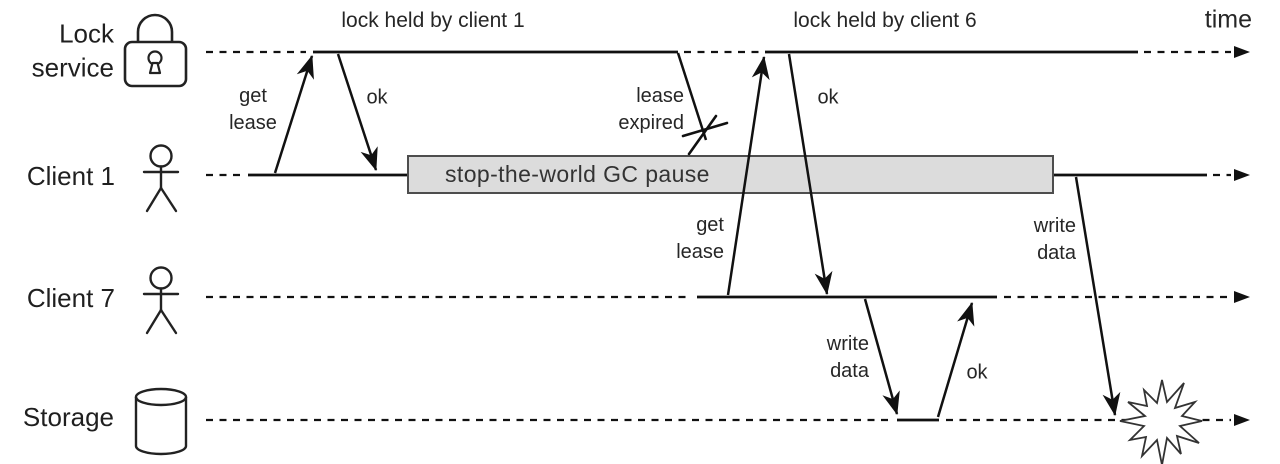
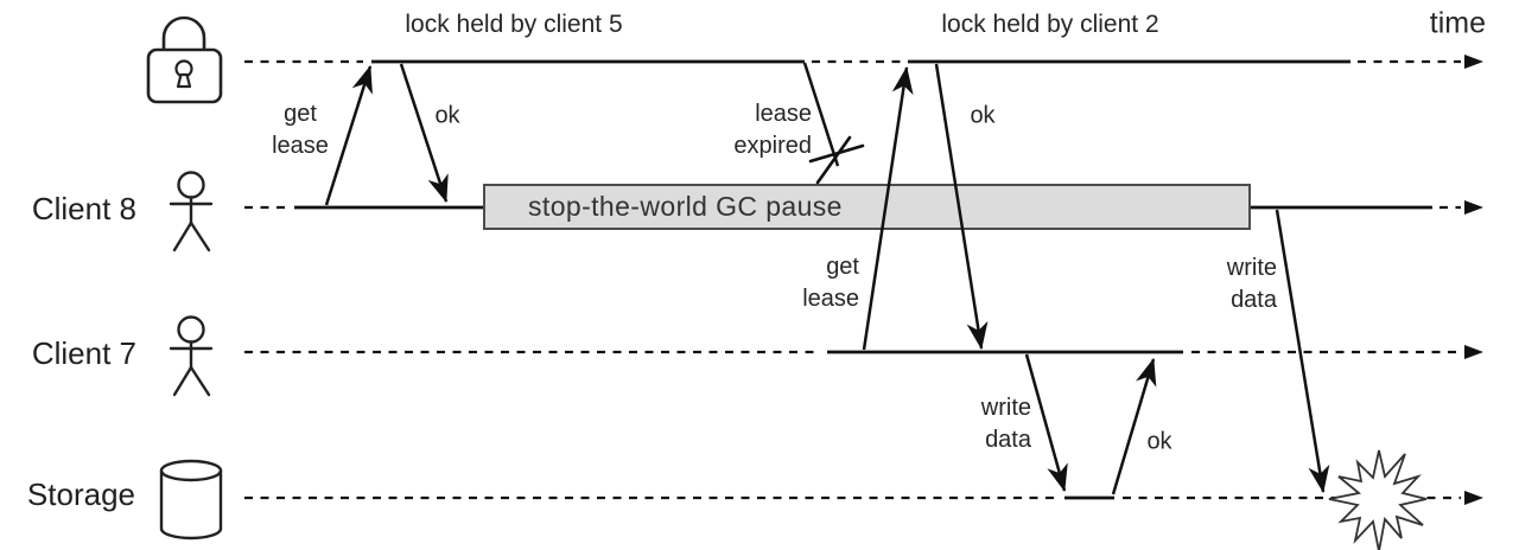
- Lock
- service
- Client 1
+ Client 8
  Client 7
  Storage
- lock held by client 1
+ lock held by client 5
- lock held by client 6
+ lock held by client 2
  time
  stop-the-world GC pause
  get
  lease
  ok
  lease
  expired
  get
  lease
  ok
  write
  data
  ok
  write
  data
